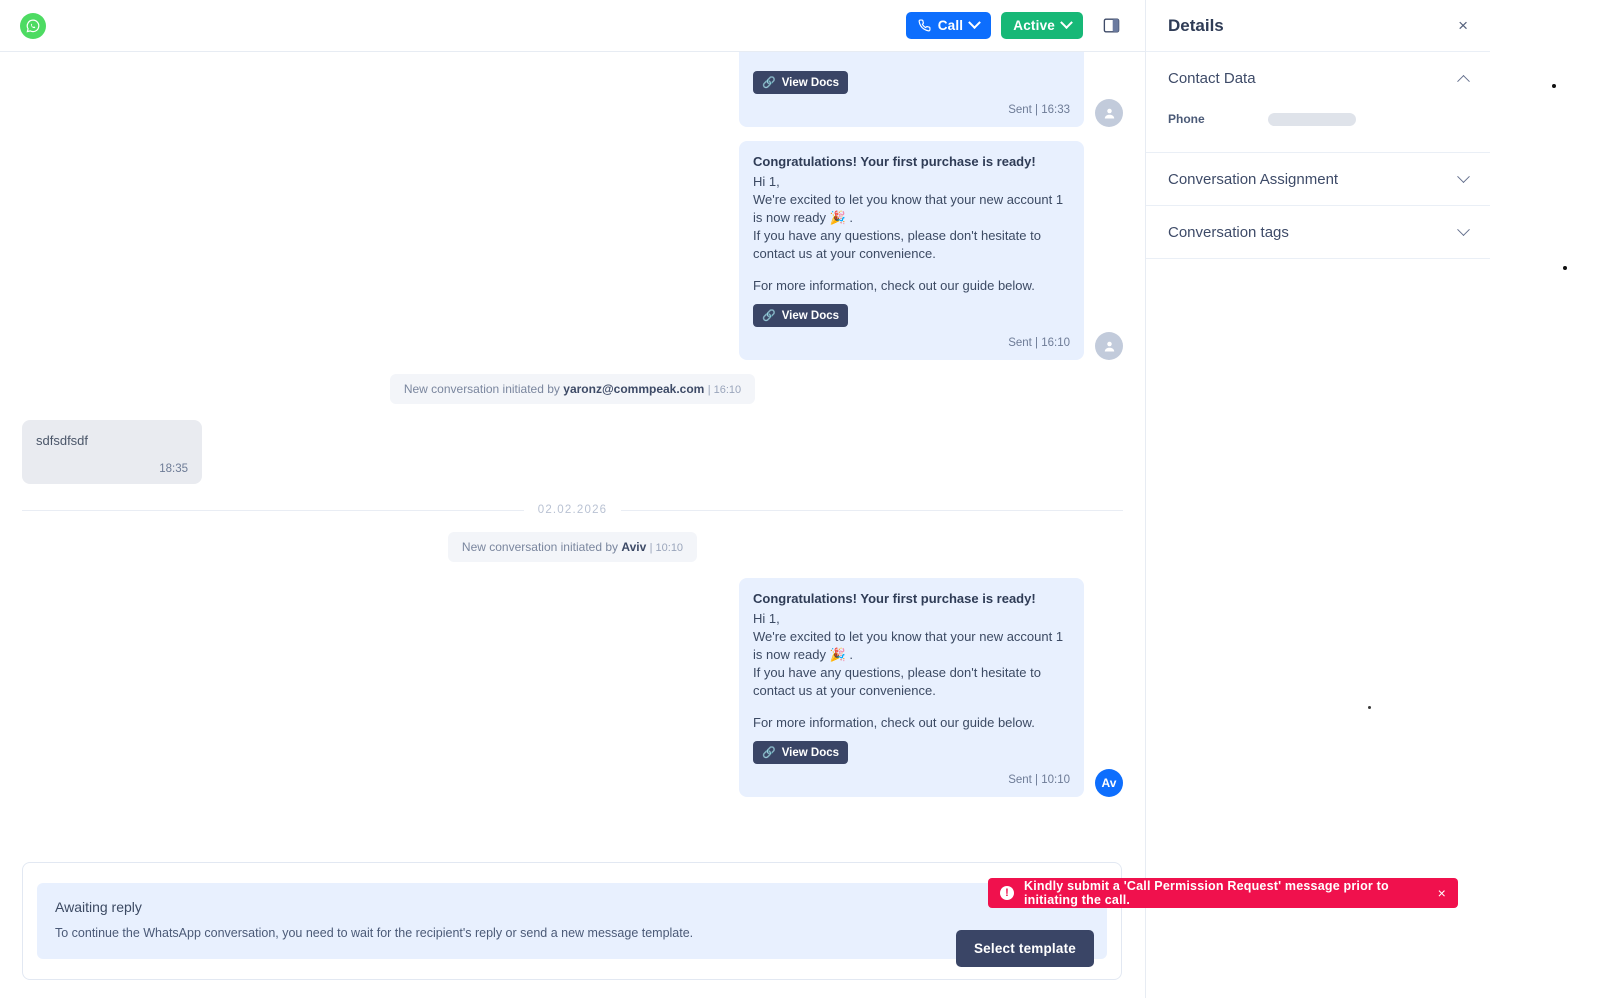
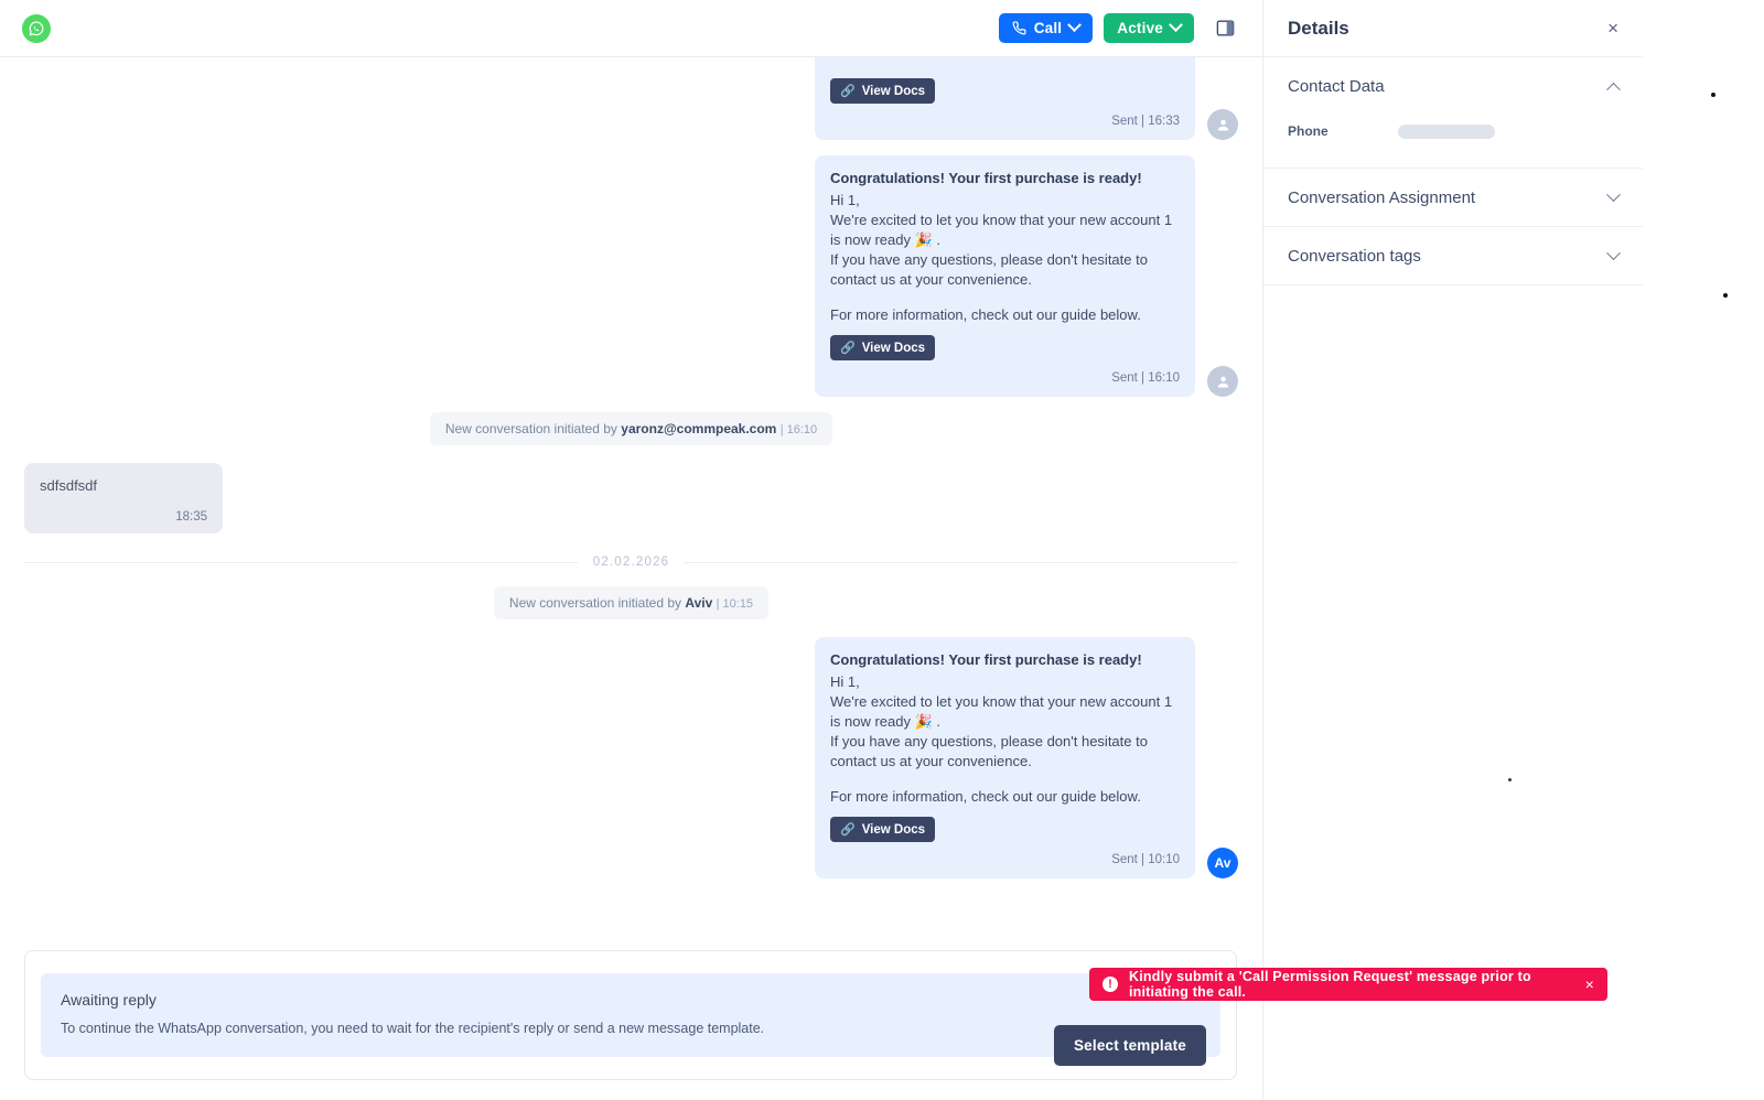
  Call
  Active
  🔗
  View Docs
  Sent | 16:33
  Congratulations! Your first purchase is ready!
  Hi 1,
  We're excited to let you know that your new account 1 is now ready 🎉 .
  If you have any questions, please don't hesitate to contact us at your convenience.
  For more information, check out our guide below.
  🔗
  View Docs
  Sent | 16:10
  New conversation initiated by yaronz@commpeak.com | 16:10
  sdfsdfsdf
  18:35
  02.02.2026
- New conversation initiated by Aviv | 10:10
+ New conversation initiated by Aviv | 10:15
  Congratulations! Your first purchase is ready!
  Hi 1,
  We're excited to let you know that your new account 1 is now ready 🎉 .
  If you have any questions, please don't hesitate to contact us at your convenience.
  For more information, check out our guide below.
  🔗
  View Docs
  Sent | 10:10
  Av
  Awaiting reply
  To continue the WhatsApp conversation, you need to wait for the recipient's reply or send a new message template.
  Select template
  !
  Kindly submit a 'Call Permission Request' message prior to initiating the call.
  ×
  Details
  ×
  Contact Data
  Phone
  Conversation Assignment
  Conversation tags
